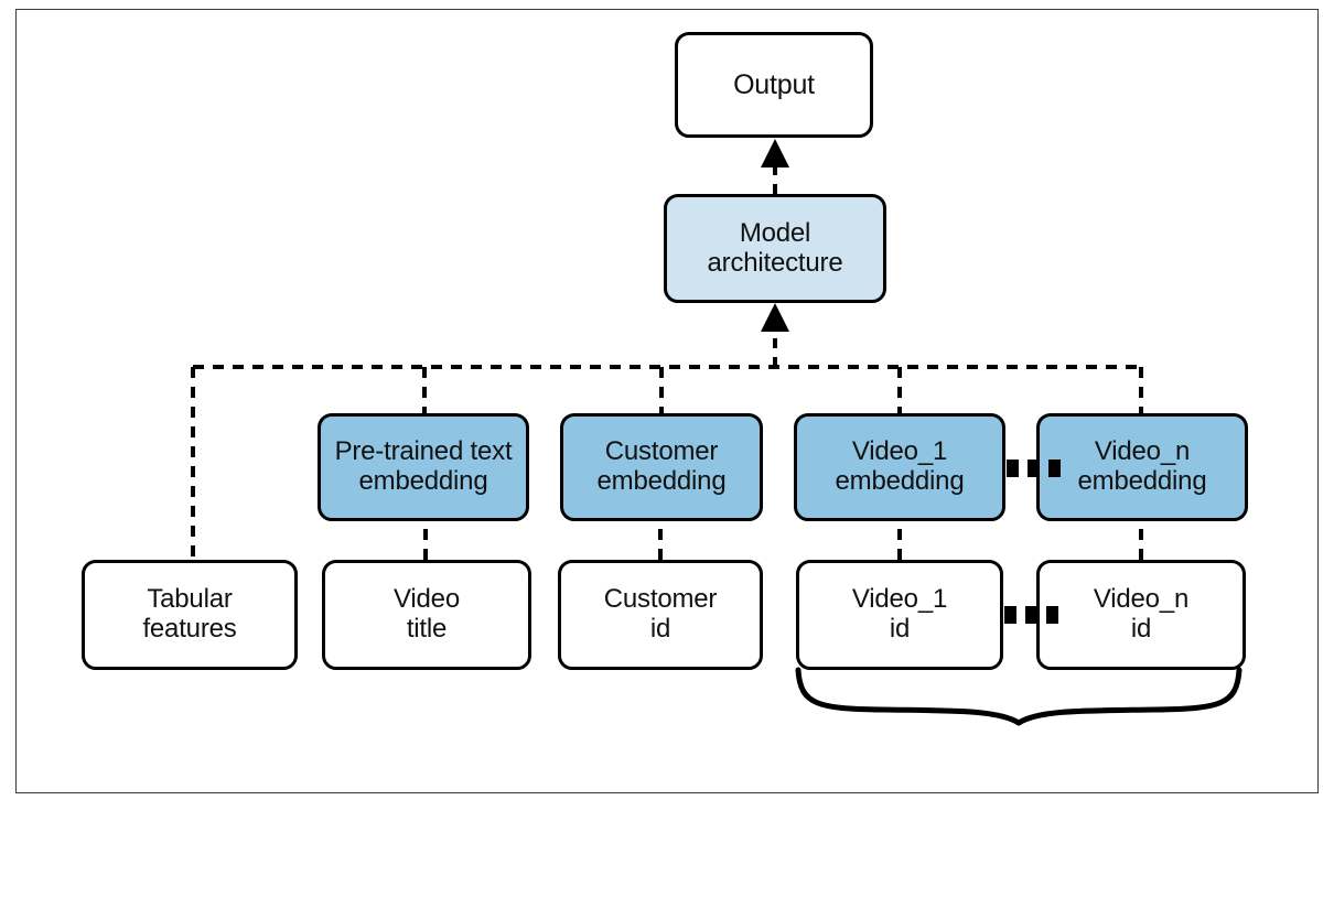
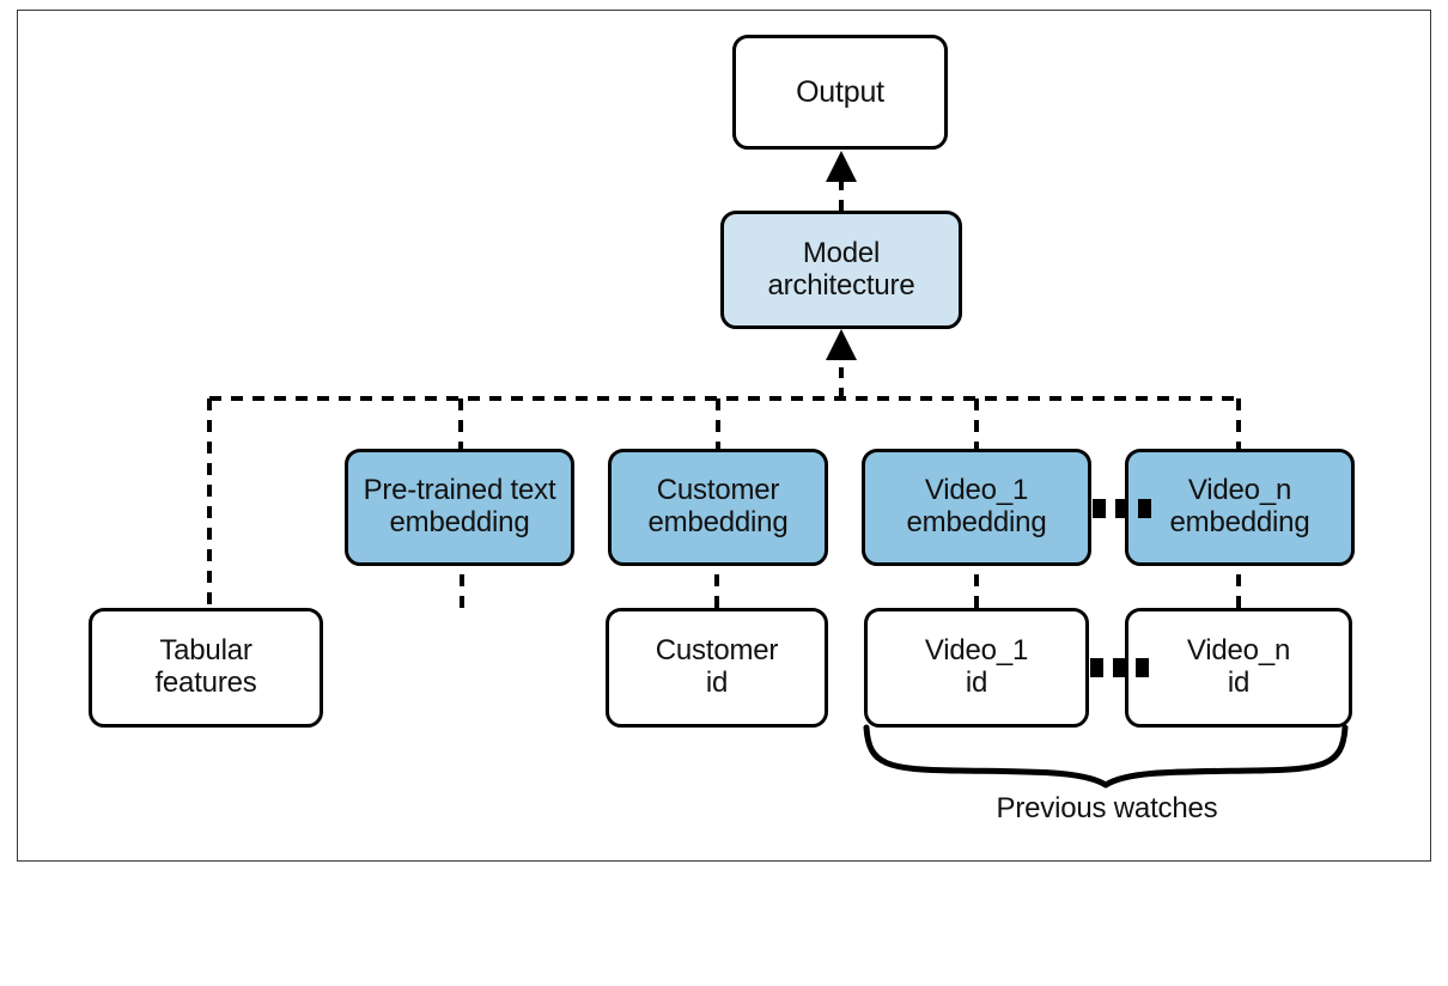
  Output
  Model
  architecture
  Pre-trained text
  embedding
  Customer
  embedding
  Video_1
  embedding
  Video_n
  embedding
  Tabular
  features
- Video
- title
  Customer
  id
  Video_1
  id
  Video_n
  id
+ Previous watches
